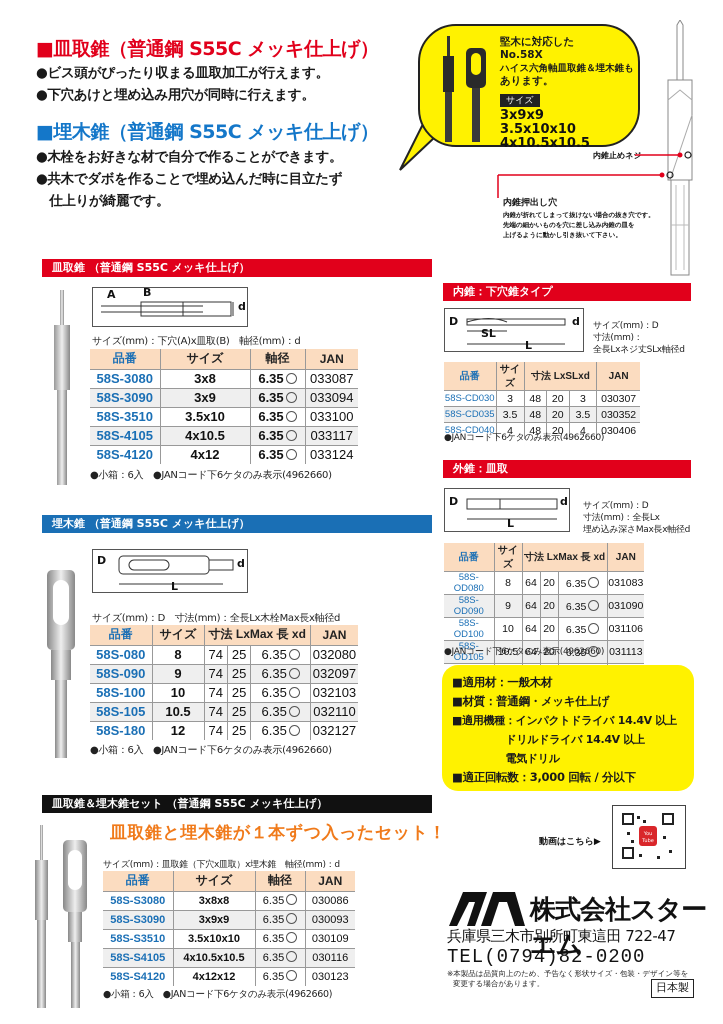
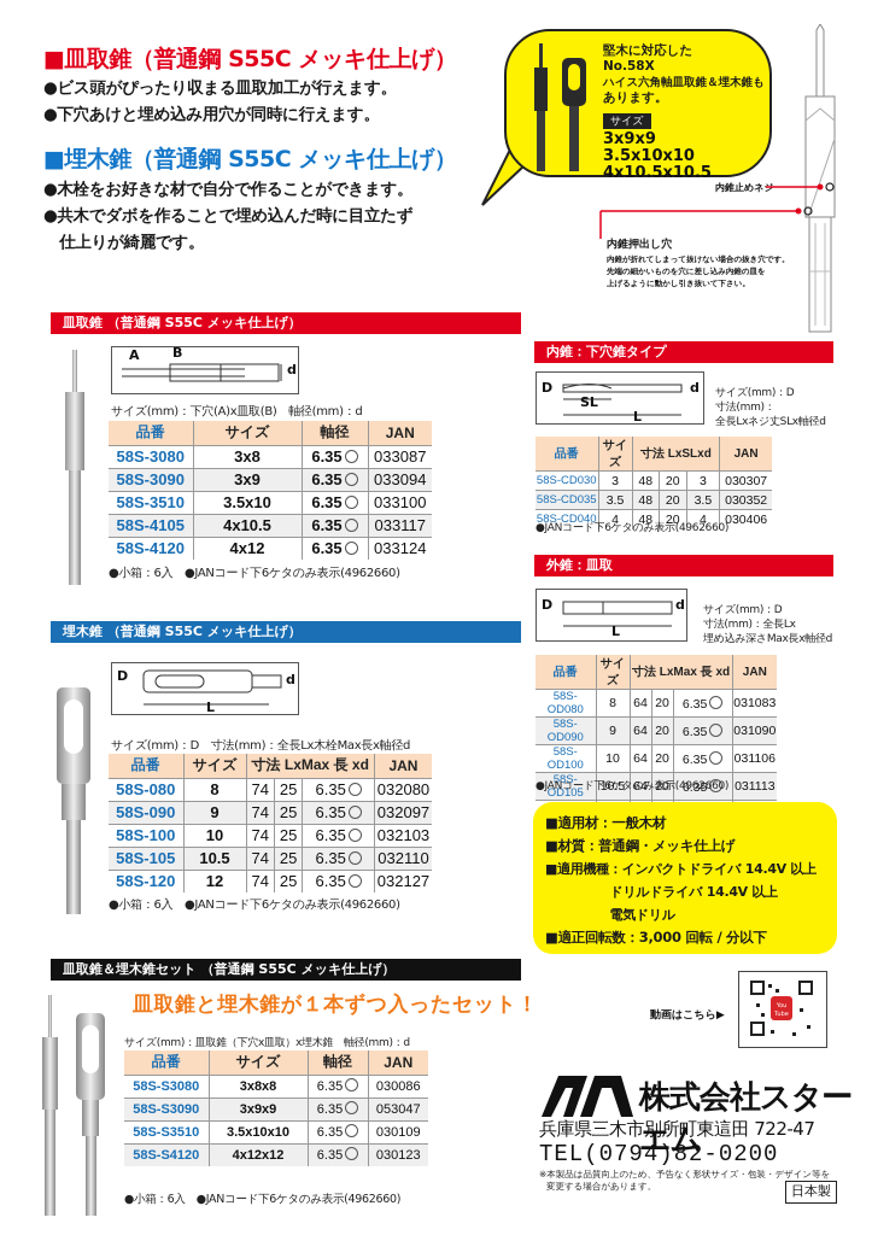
  ■皿取錐（普通鋼 S55C メッキ仕上げ）
  ●ビス頭がぴったり収まる皿取加工が行えます。
  ●下穴あけと埋め込み用穴が同時に行えます。
  ■埋木錐（普通鋼 S55C メッキ仕上げ）
  ●木栓をお好きな材で自分で作ることができます。
  ●共木でダボを作ることで埋め込んだ時に目立たず
  仕上りが綺麗です。
  堅木に対応した
  No.58X
  ハイス六角軸皿取錐＆埋木錐も
  あります。
  サイズ
  3x9x9
  3.5x10x10
  4x10.5x10.5
  内錐止めネ
  内錐押出し穴
  内錐が折れてしまって抜けない場合の抜き穴です。
  先端の細かいものを穴に差し込み内錐の皿を
  上げるように動かし引き抜いて下さい。
  皿取錐 （普通鋼 S55C メッキ仕上げ）
  A
  B
  d
  サイズ(mm)：下穴(A)x皿取(B) 軸径(mm)：d
  品番	サイズ	軸径	JAN
  58S-3080	3x8	6.35	033087
  58S-3090	3x9	6.35	033094
  58S-3510	3.5x10	6.35	033100
  58S-4105	4x10.5	6.35	033117
  58S-4120	4x12	6.35	033124
  ●小箱：6入 ●JANコード下6ケタのみ表示(4962660)
  内錐：下穴錐タイプ
  D
  SL
  L
  d
  サイズ(mm)：D
  寸法(mm)：
  全長Lxネジ丈SLx軸径d
  品番	サイズ	寸法 LxSLxd	JAN
  58S-CD030	3	48	20	3	030307
  58S-CD035	3.5	48	20	3.5	030352
  58S-CD040	4	48	20	4	030406
  ●JANコード下6ケタのみ表示(4962660)
  外錐：皿取
  D
  L
  d
  サイズ(mm)：D
  寸法(mm)：全長Lx
  埋め込み深さMax長x軸径d
  品番	サイズ	寸法 LxMax 長 xd	JAN
  58S-OD080	8	64	20	6.35	031083
  58S-OD090	9	64	20	6.35	031090
  58S-OD100	10	64	20	6.35	031106
  58S-OD105	10.5	64	20	6.35	031113
  ●JANコード下6ケタのみ表示(4962660)
  埋木錐 （普通鋼 S55C メッキ仕上げ）
  D
  L
  d
  サイズ(mm)：D 寸法(mm)：全長Lx木栓Max長x軸径d
  品番	サイズ	寸法 LxMax 長 xd	JAN
  58S-080	8	74	25	6.35	032080
  58S-090	9	74	25	6.35	032097
  58S-100	10	74	25	6.35	032103
  58S-105	10.5	74	25	6.35	032110
- 58S-180	12	74	25	6.35	032127
+ 58S-120	12	74	25	6.35	032127
  ●小箱：6入 ●JANコード下6ケタのみ表示(4962660)
  ■適用材：一般木材
  ■材質：普通鋼・メッキ仕上げ
  ■適用機種：インパクトドライバ 14.4V 以上
  ドリルドライバ 14.4V 以上
  電気ドリル
  ■適正回転数：3,000 回転 / 分以下
  皿取錐＆埋木錐セット （普通鋼 S55C メッキ仕上げ）
  皿取錐と埋木錐が１本ずつ入ったセット！
  サイズ(mm)：皿取錐（下穴x皿取）x埋木錐 軸径(mm)：d
  品番	サイズ	軸径	JAN
  58S-S3080	3x8x8	6.35	030086
- 58S-S3090	3x9x9	6.35	030093
+ 58S-S3090	3x9x9	6.35	053047
  58S-S3510	3.5x10x10	6.35	030109
- 58S-S4105	4x10.5x10.5	6.35	030116
  58S-S4120	4x12x12	6.35	030123
  ●小箱：6入 ●JANコード下6ケタのみ表示(4962660)
  動画はこちら▶
  株式会社スターエム
  兵庫県三木市別所町東這田 722-47
  TEL(0794)82-0200
  ※本製品は品質向上のため、予告なく形状サイズ・包装・デザイン等を
  変更する場合があります。
  日本製
